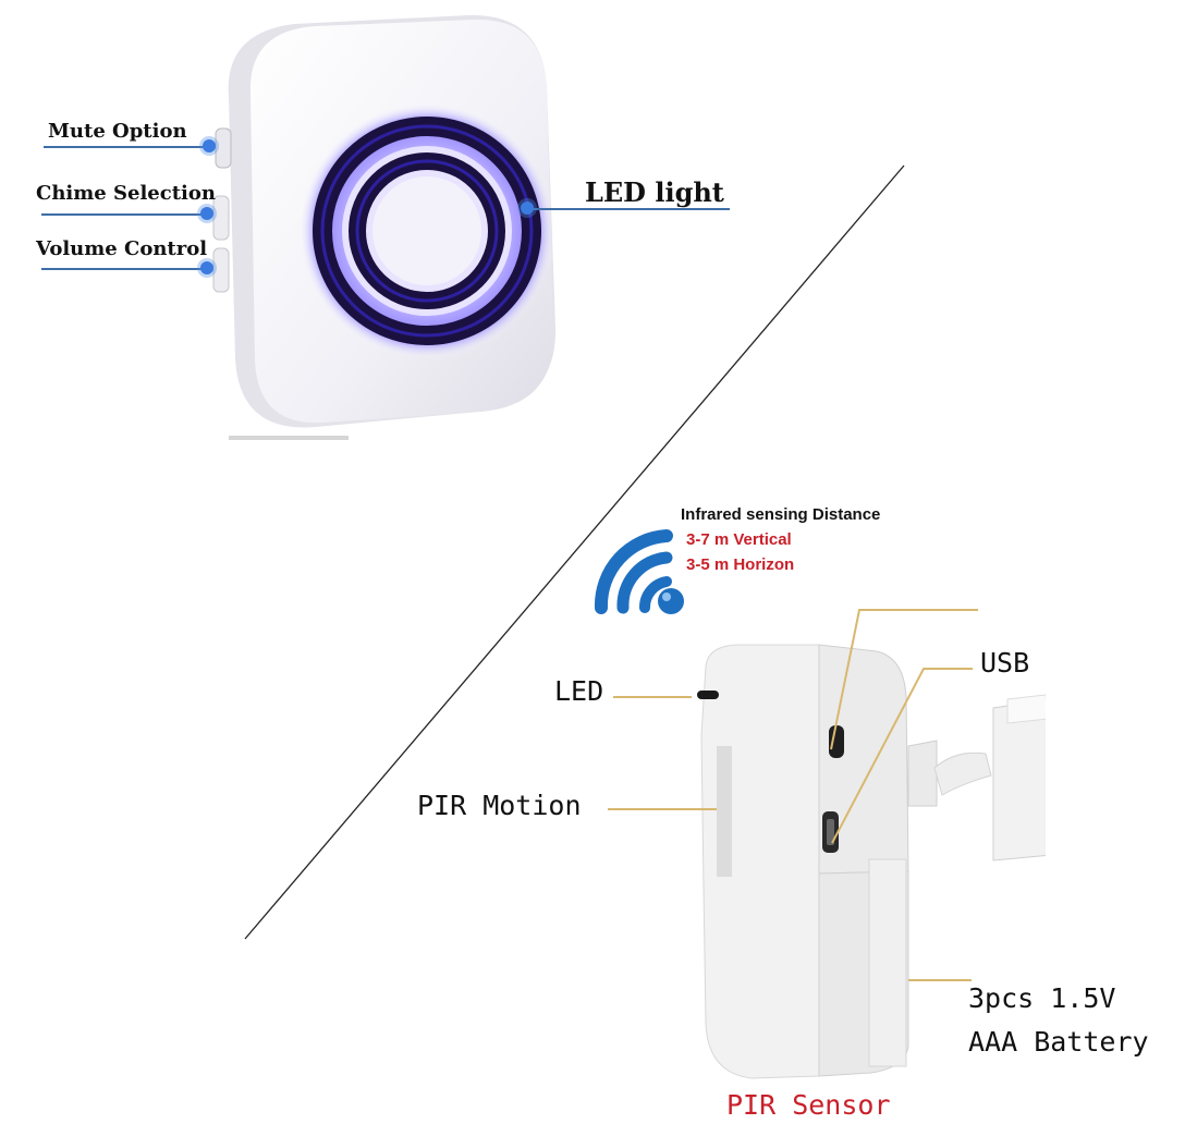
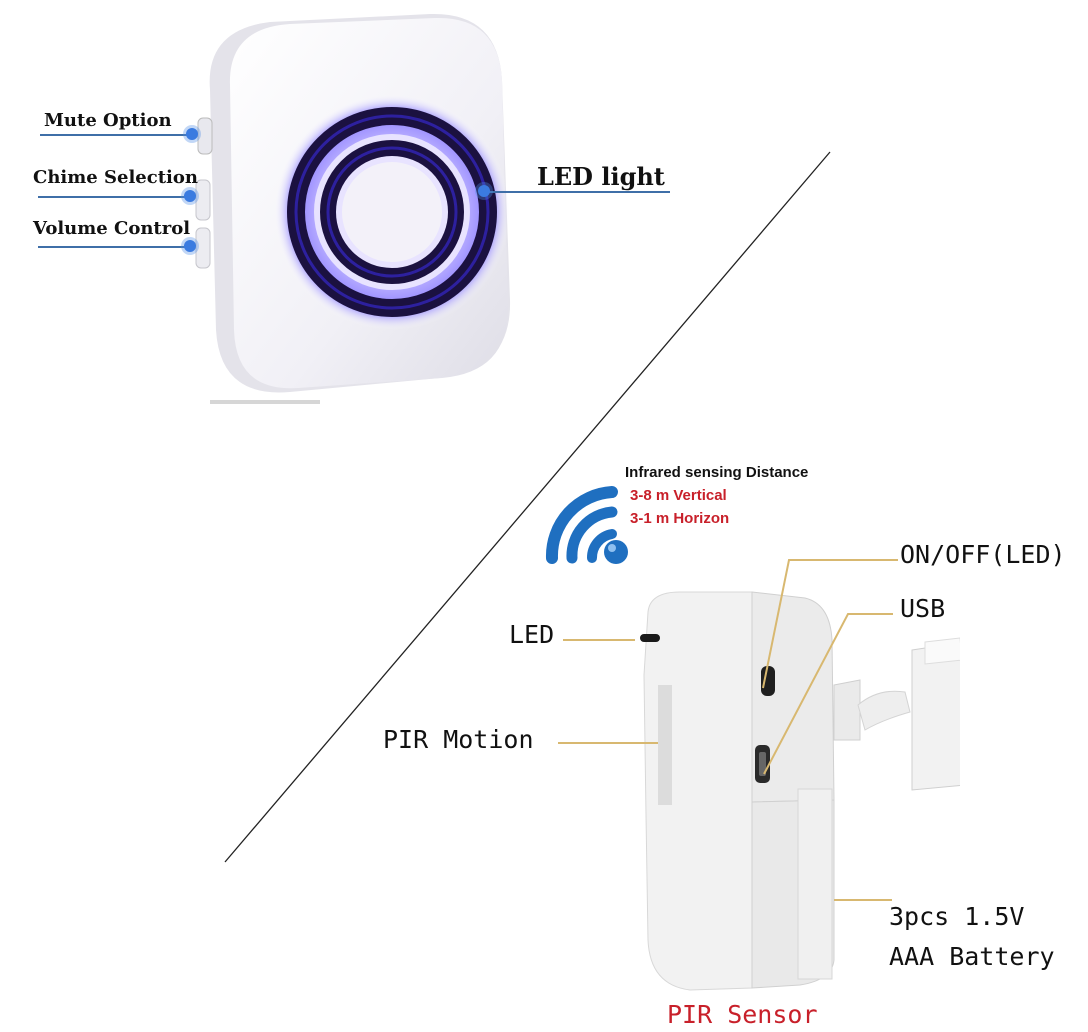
  Mute Option
  Chime Selection
  Volume Control
  LED light
  Infrared sensing Distance
- 3-7 m Vertical
+ 3-8 m Vertical
- 3-5 m Horizon
+ 3-1 m Horizon
+ ON/OFF(LED)
  USB
  LED
  PIR Motion
  3pcs 1.5V
  AAA Battery
  PIR Sensor
